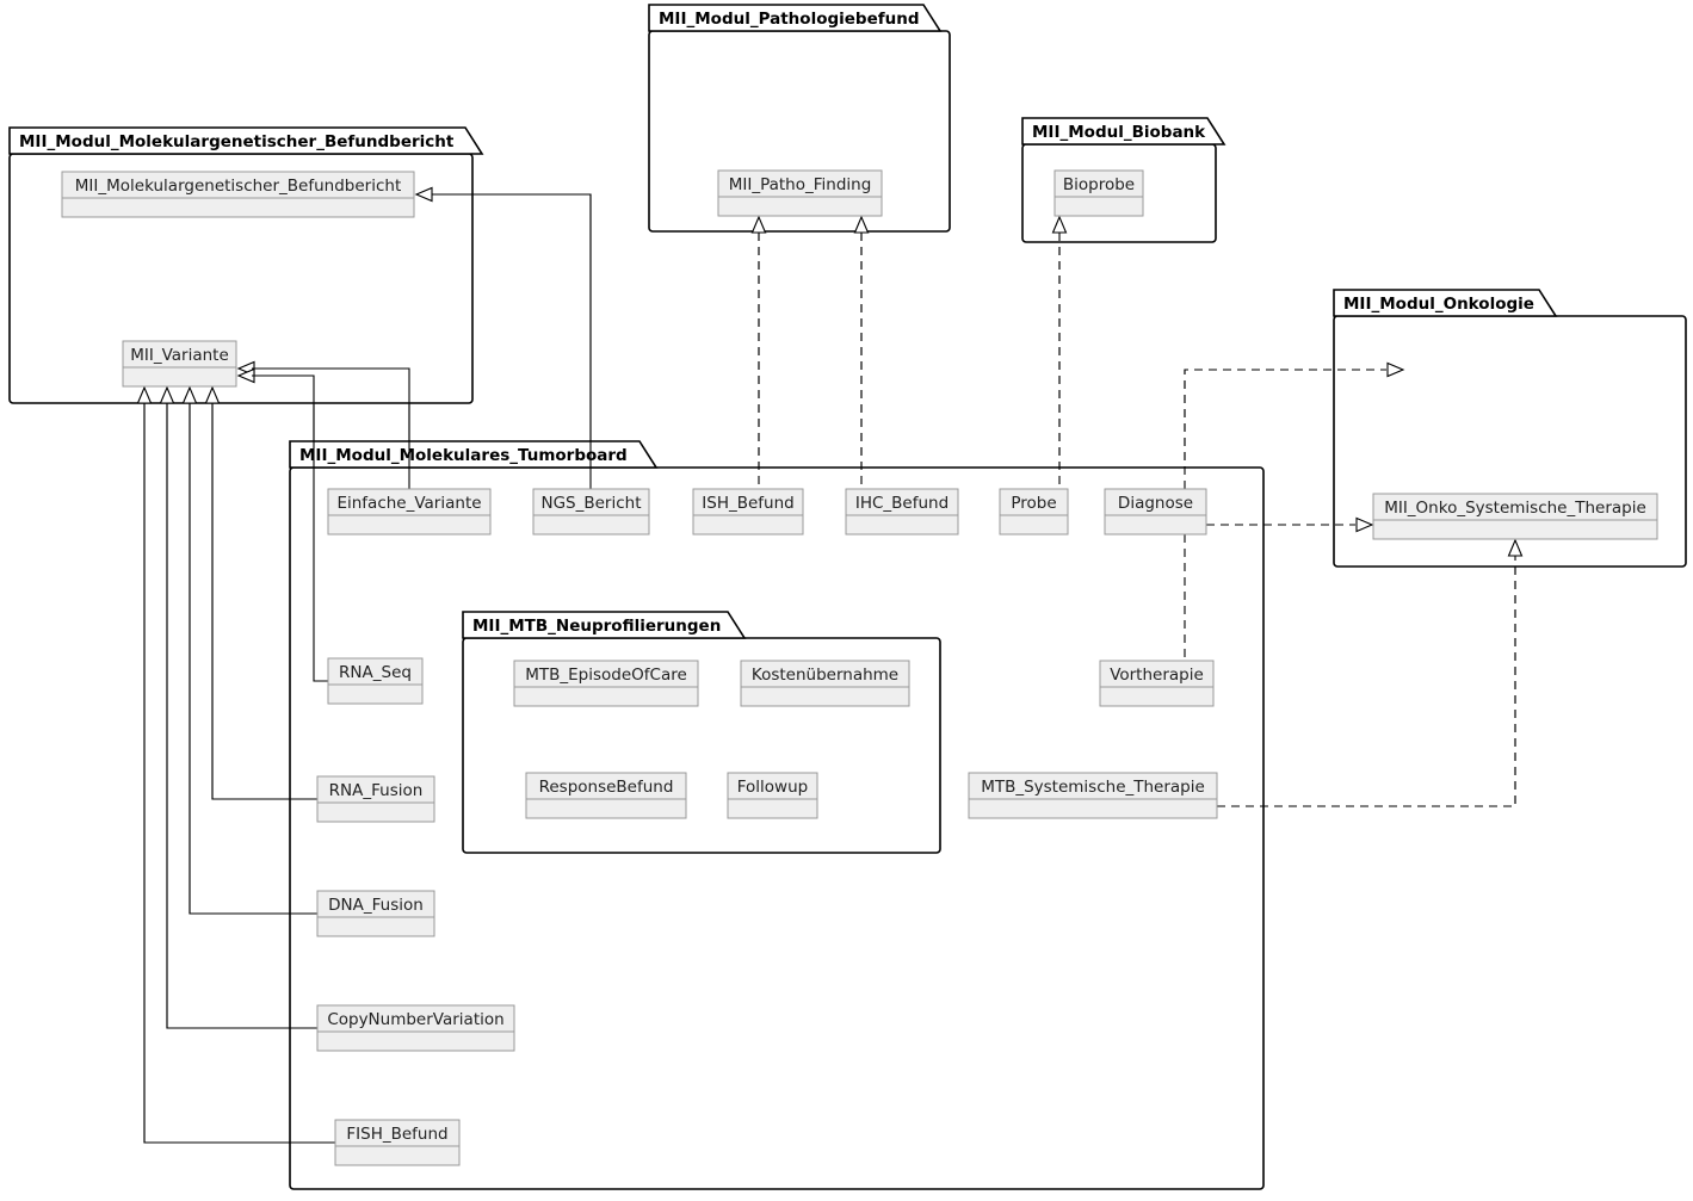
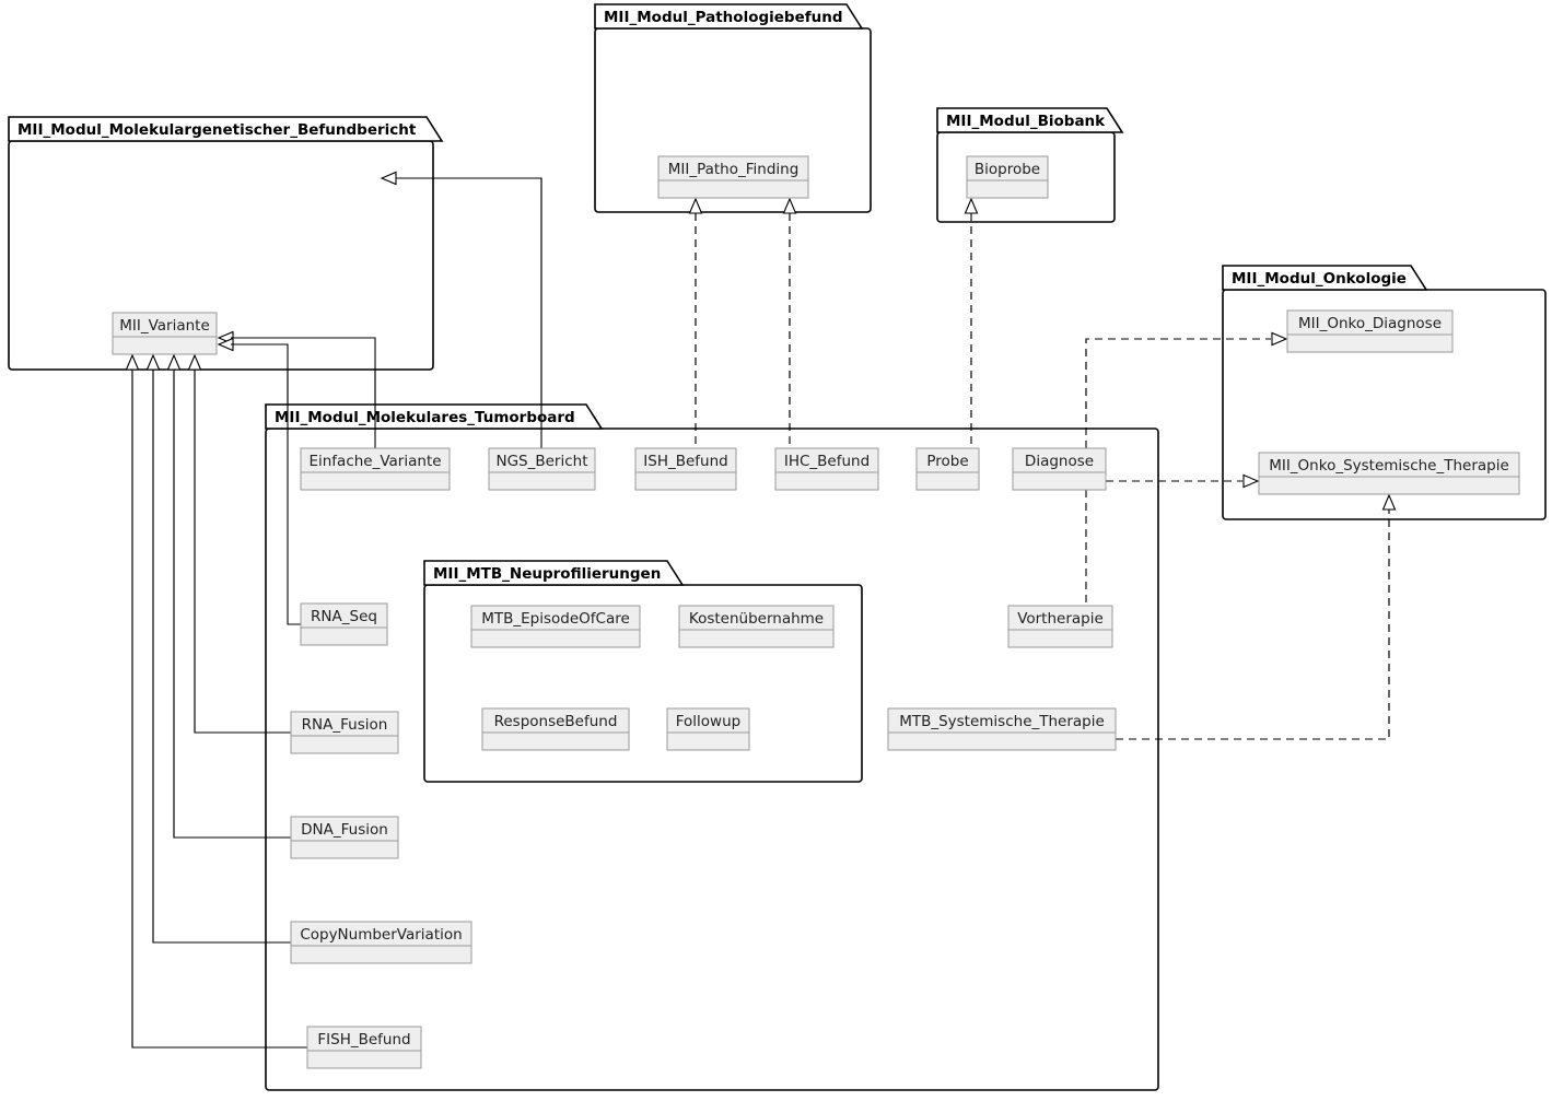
  MII_Modul_Molekulargenetischer_Befundbericht
  MII_Modul_Pathologiebefund
  MII_Modul_Biobank
  MII_Modul_Onkologie
  MII_Modul_Molekulares_Tumorboard
  MII_MTB_Neuprofilierungen
- MII_Molekulargenetischer_Befundbericht
  MII_Variante
  MII_Patho_Finding
  Bioprobe
+ MII_Onko_Diagnose
  MII_Onko_Systemische_Therapie
  Einfache_Variante
  NGS_Bericht
  ISH_Befund
  IHC_Befund
  Probe
  Diagnose
  RNA_Seq
  RNA_Fusion
  DNA_Fusion
  CopyNumberVariation
  FISH_Befund
  MTB_EpisodeOfCare
  Kostenübernahme
  ResponseBefund
  Followup
  Vortherapie
  MTB_Systemische_Therapie
